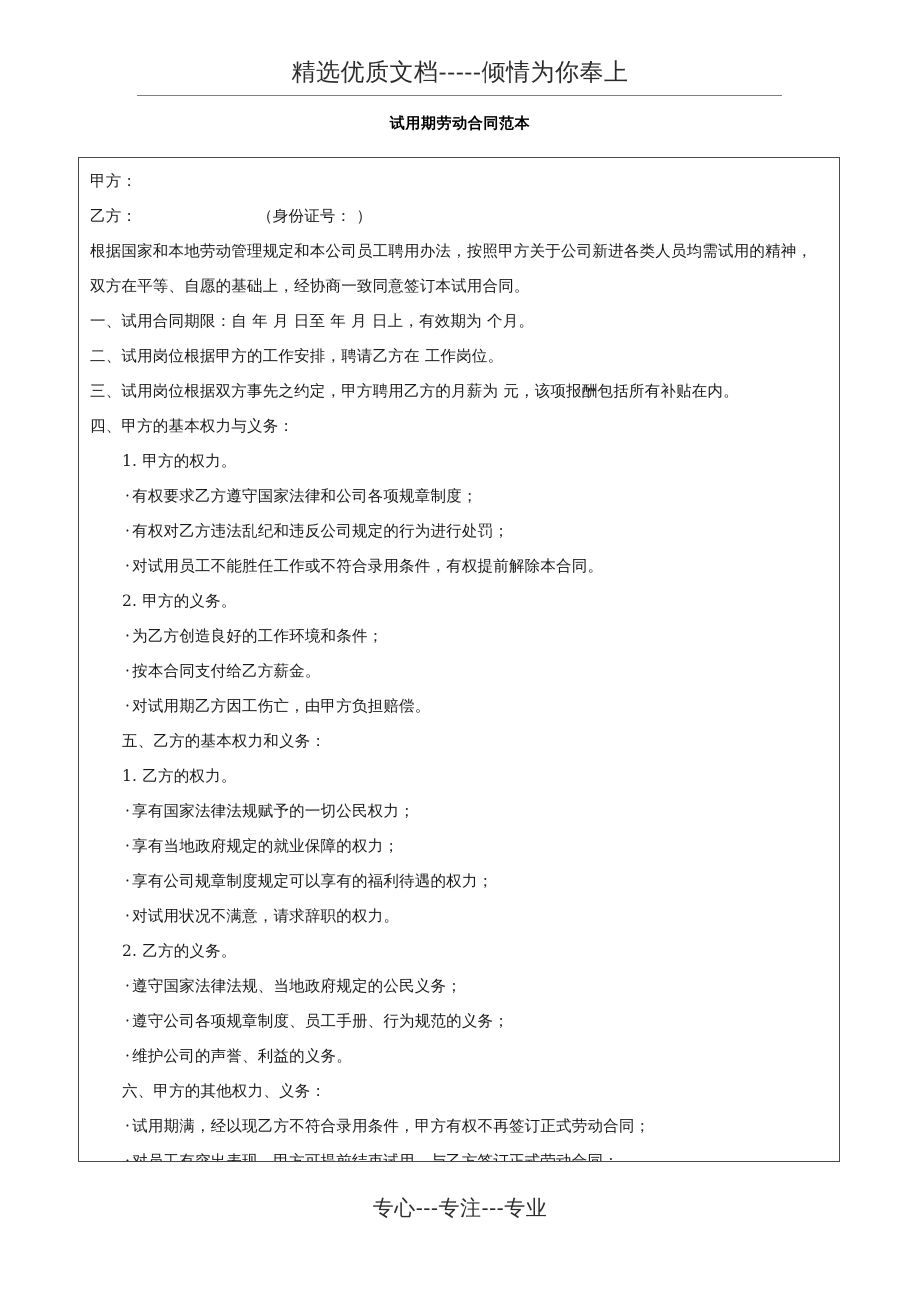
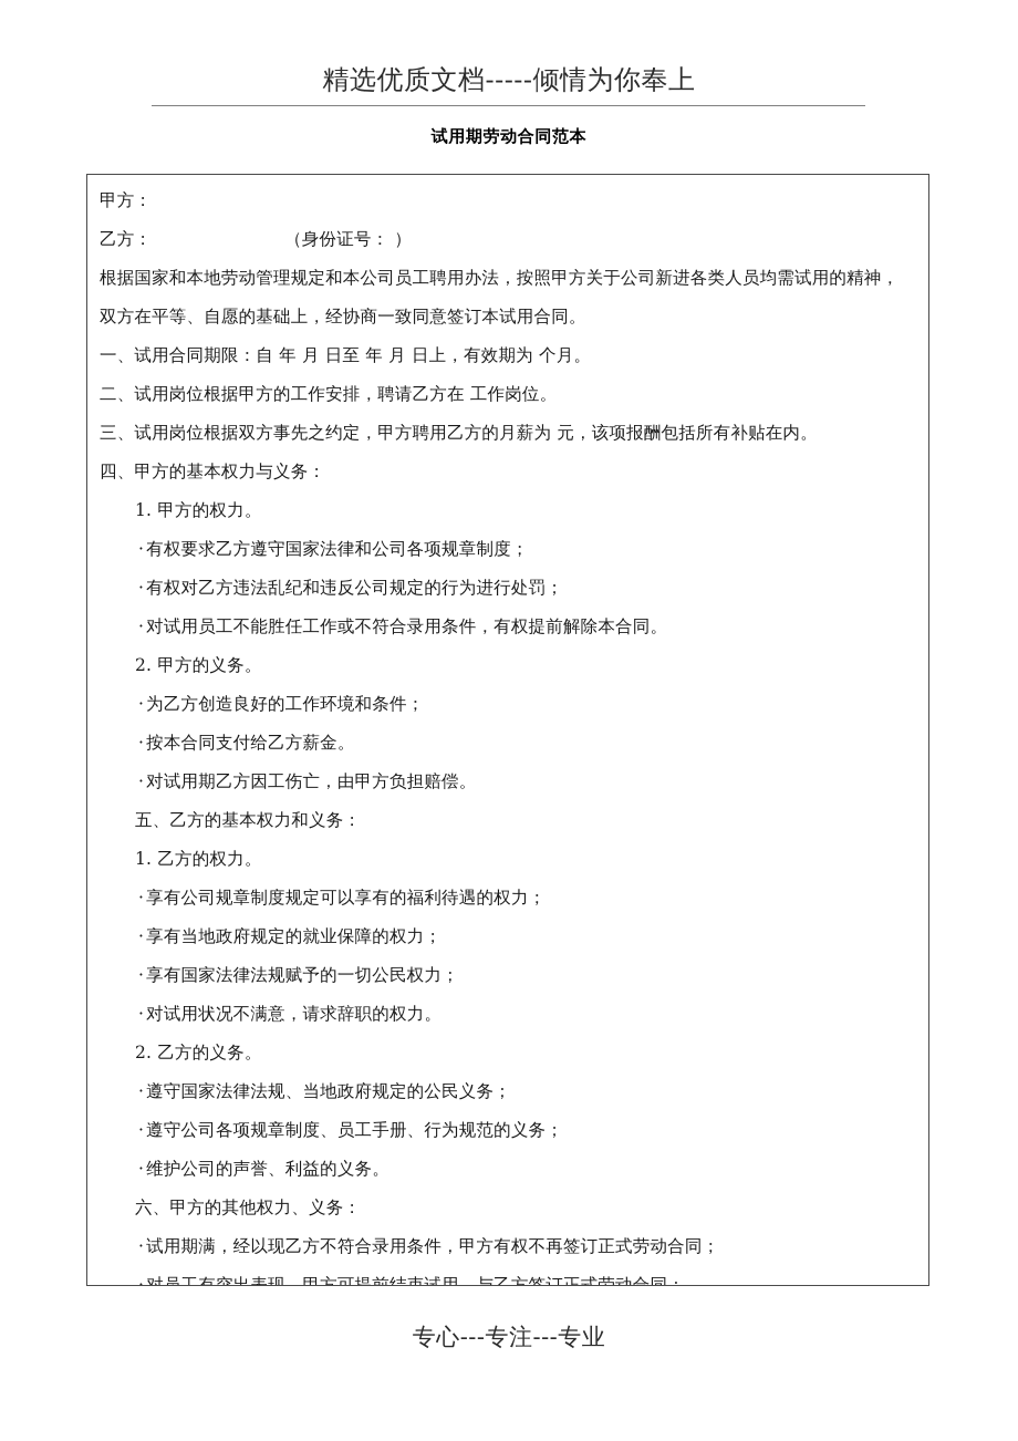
  精选优质文档-----倾情为你奉上
  试用期劳动合同范本
  甲方：
  乙方： （身份证号： ）
  根据国家和本地劳动管理规定和本公司员工聘用办法，按照甲方关于公司新进各类人员均需试用的精神，
  双方在平等、自愿的基础上，经协商一致同意签订本试用合同。
  一、试用合同期限：自 年 月 日至 年 月 日上，有效期为 个月。
  二、试用岗位根据甲方的工作安排，聘请乙方在 工作岗位。
  三、试用岗位根据双方事先之约定，甲方聘用乙方的月薪为 元，该项报酬包括所有补贴在内。
  四、甲方的基本权力与义务：
  1. 甲方的权力。
  ·有权要求乙方遵守国家法律和公司各项规章制度；
  ·有权对乙方违法乱纪和违反公司规定的行为进行处罚；
  ·对试用员工不能胜任工作或不符合录用条件，有权提前解除本合同。
  2. 甲方的义务。
  ·为乙方创造良好的工作环境和条件；
  ·按本合同支付给乙方薪金。
  ·对试用期乙方因工伤亡，由甲方负担赔偿。
  五、乙方的基本权力和义务：
  1. 乙方的权力。
- ·享有国家法律法规赋予的一切公民权力；
+ ·享有公司规章制度规定可以享有的福利待遇的权力；
  ·享有当地政府规定的就业保障的权力；
- ·享有公司规章制度规定可以享有的福利待遇的权力；
+ ·享有国家法律法规赋予的一切公民权力；
  ·对试用状况不满意，请求辞职的权力。
  2. 乙方的义务。
  ·遵守国家法律法规、当地政府规定的公民义务；
  ·遵守公司各项规章制度、员工手册、行为规范的义务；
  ·维护公司的声誉、利益的义务。
  六、甲方的其他权力、义务：
  ·试用期满，经以现乙方不符合录用条件，甲方有权不再签订正式劳动合同；
  专心---专注---专业
